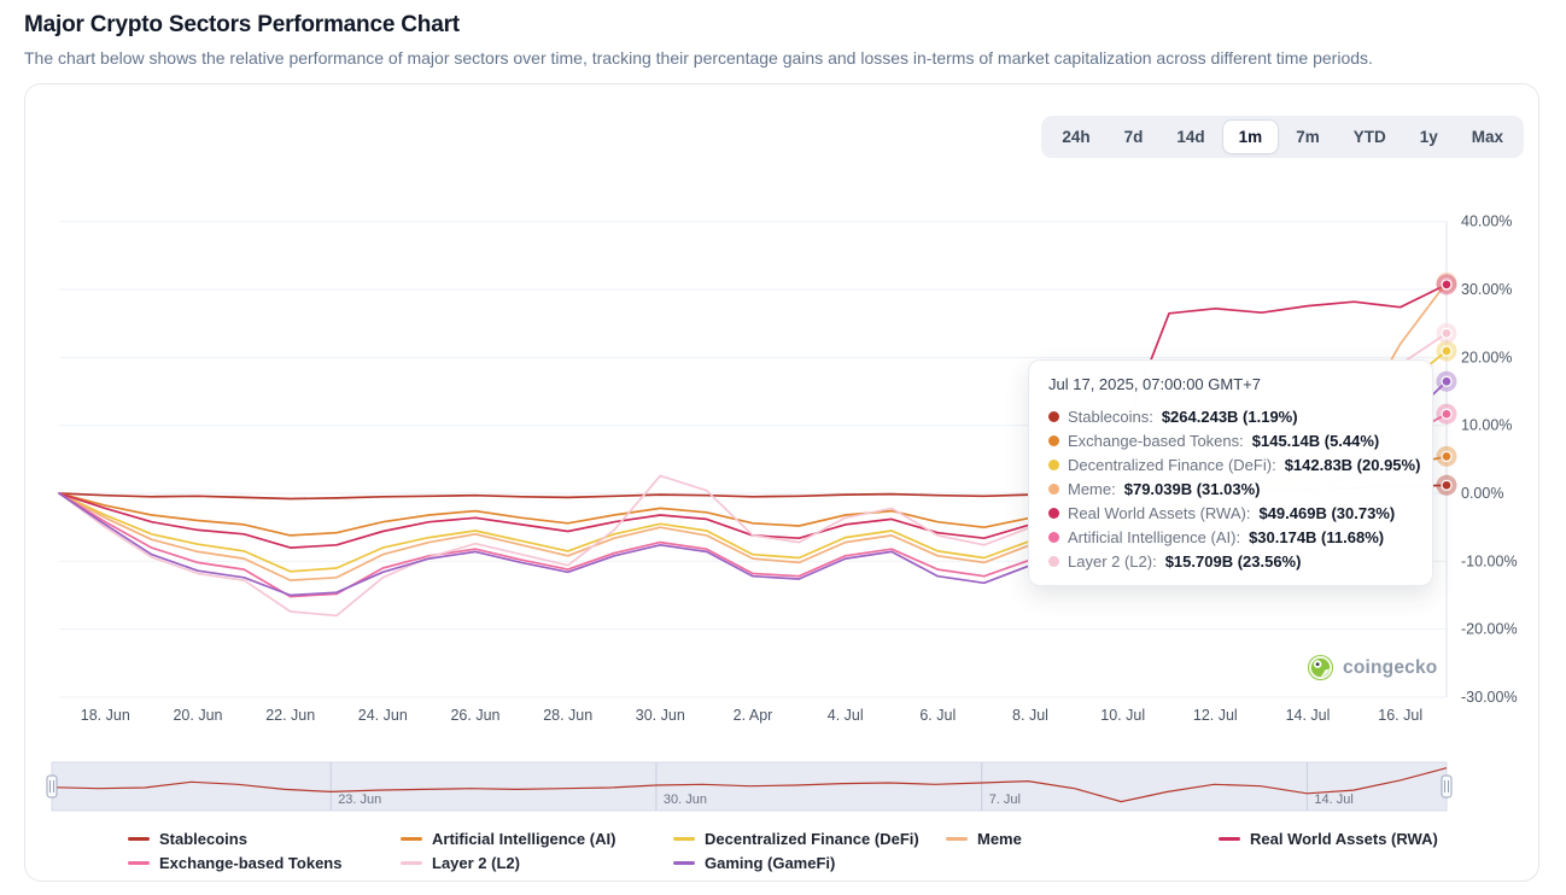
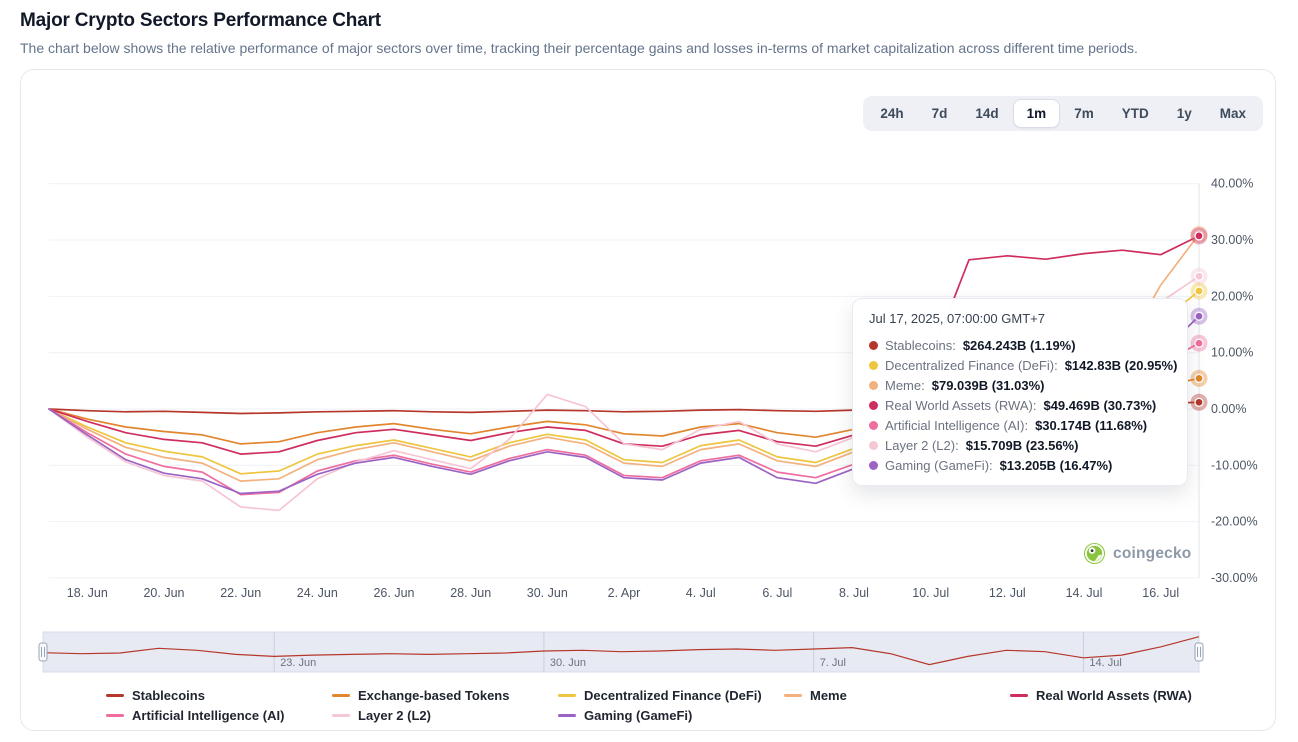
  Major Crypto Sectors Performance Chart
  The chart below shows the relative performance of major sectors over time, tracking their percentage gains and losses in-terms of market capitalization across different time periods.
  24h
  7d
  14d
  1m
  7m
  YTD
  1y
  Max
  40.00%
  30.00%
  20.00%
  10.00%
  0.00%
  -10.00%
  -20.00%
  -30.00%
  18. Jun
  20. Jun
  22. Jun
  24. Jun
  26. Jun
  28. Jun
  30. Jun
  2. Apr
  4. Jul
  6. Jul
  8. Jul
  10. Jul
  12. Jul
  14. Jul
  16. Jul
  23. Jun
  30. Jun
  7. Jul
  14. Jul
  Jul 17, 2025, 07:00:00 GMT+7
  Stablecoins:
  $264.243B (1.19%)
- Exchange-based Tokens:
- $145.14B (5.44%)
  Decentralized Finance (DeFi):
  $142.83B (20.95%)
  Meme:
  $79.039B (31.03%)
  Real World Assets (RWA):
  $49.469B (30.73%)
  Artificial Intelligence (AI):
  $30.174B (11.68%)
  Layer 2 (L2):
  $15.709B (23.56%)
+ Gaming (GameFi):
+ $13.205B (16.47%)
  coingecko
  Stablecoins
- Artificial Intelligence (AI)
+ Exchange-based Tokens
  Decentralized Finance (DeFi)
  Meme
  Real World Assets (RWA)
- Exchange-based Tokens
+ Artificial Intelligence (AI)
  Layer 2 (L2)
  Gaming (GameFi)
